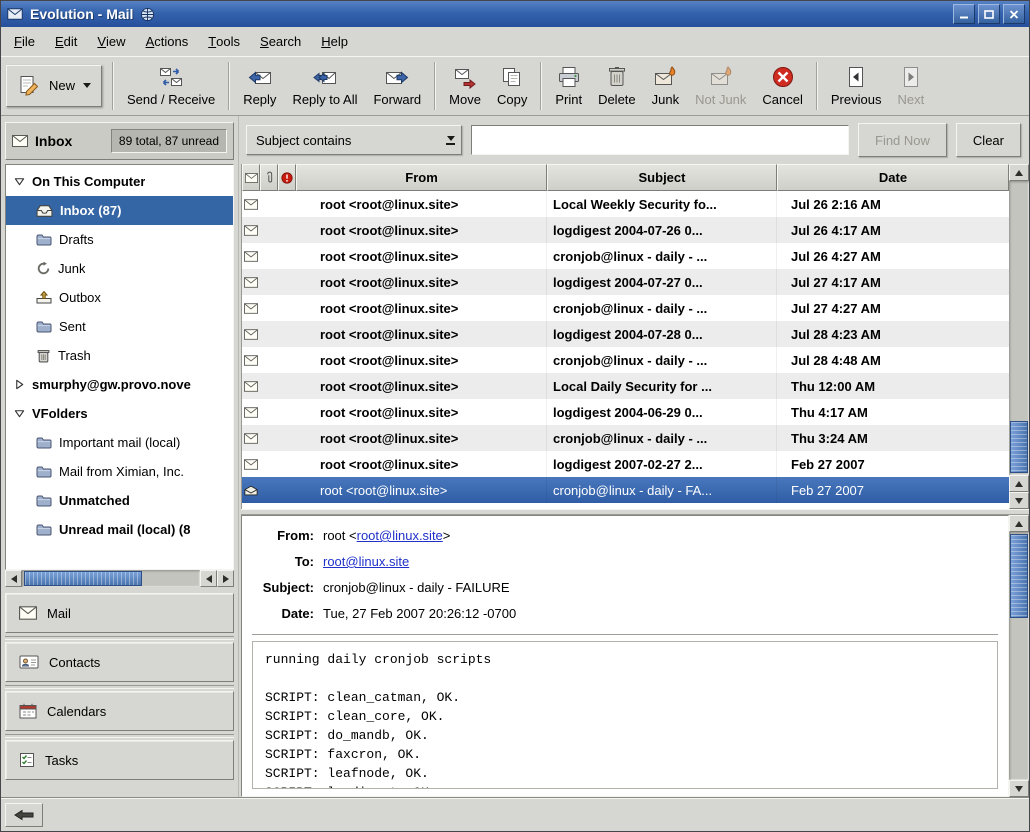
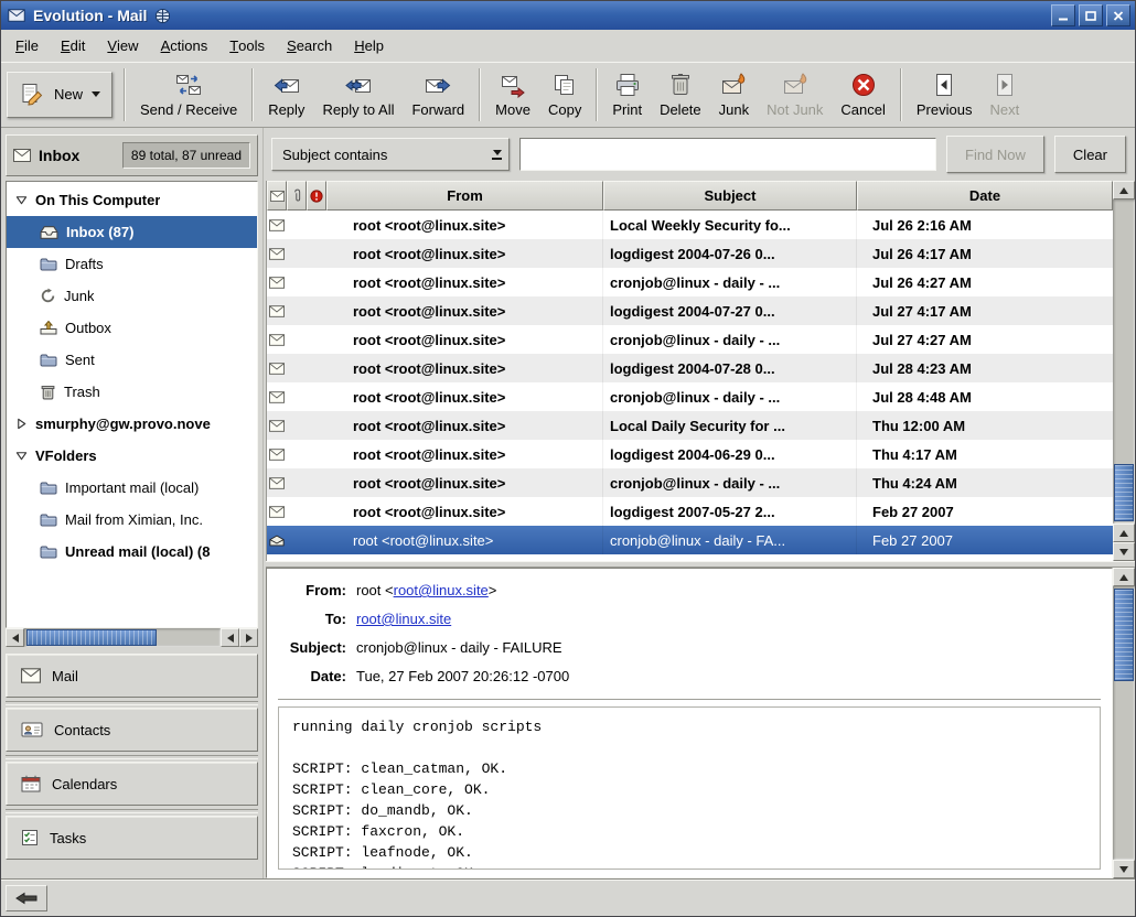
  Evolution - Mail
  F
  ile
  E
  dit
  V
  iew
  A
  ctions
  T
  ools
  S
  earch
  H
  elp
  New
  Send / Receive
  Reply
  Reply to All
  Forward
  Move
  Copy
  Print
  Delete
  Junk
  Not Junk
  Cancel
  Previous
  Next
  Inbox
  89 total, 87 unread
  On This Computer
  Inbox (87)
  Drafts
  Junk
  Outbox
  Sent
  Trash
  smurphy@gw.provo.nove
  VFolders
  Important mail (local)
  Mail from Ximian, Inc.
- Unmatched
  Unread mail (local) (8
  Mail
  Contacts
  Calendars
  Tasks
  Subject contains
  Find Now
  Clear
  From
  Subject
  Date
  root <root@linux.site>
  Local Weekly Security fo...
  Jul 26 2:16 AM
  root <root@linux.site>
  logdigest 2004-07-26 0...
  Jul 26 4:17 AM
  root <root@linux.site>
  cronjob@linux - daily - ...
  Jul 26 4:27 AM
  root <root@linux.site>
  logdigest 2004-07-27 0...
  Jul 27 4:17 AM
  root <root@linux.site>
  cronjob@linux - daily - ...
  Jul 27 4:27 AM
  root <root@linux.site>
  logdigest 2004-07-28 0...
  Jul 28 4:23 AM
  root <root@linux.site>
  cronjob@linux - daily - ...
  Jul 28 4:48 AM
  root <root@linux.site>
  Local Daily Security for ...
  Thu 12:00 AM
  root <root@linux.site>
  logdigest 2004-06-29 0...
  Thu 4:17 AM
  root <root@linux.site>
  cronjob@linux - daily - ...
- Thu 3:24 AM
+ Thu 4:24 AM
  root <root@linux.site>
- logdigest 2007-02-27 2...
+ logdigest 2007-05-27 2...
  Feb 27 2007
  root <root@linux.site>
  cronjob@linux - daily - FA...
  Feb 27 2007
  From:
  root <root@linux.site>
  To:
  root@linux.site
  Subject:
  cronjob@linux - daily - FAILURE
  Date:
  Tue, 27 Feb 2007 20:26:12 -0700
  running daily cronjob scripts
  SCRIPT: clean_catman, OK.
  SCRIPT: clean_core, OK.
  SCRIPT: do_mandb, OK.
  SCRIPT: faxcron, OK.
  SCRIPT: leafnode, OK.
